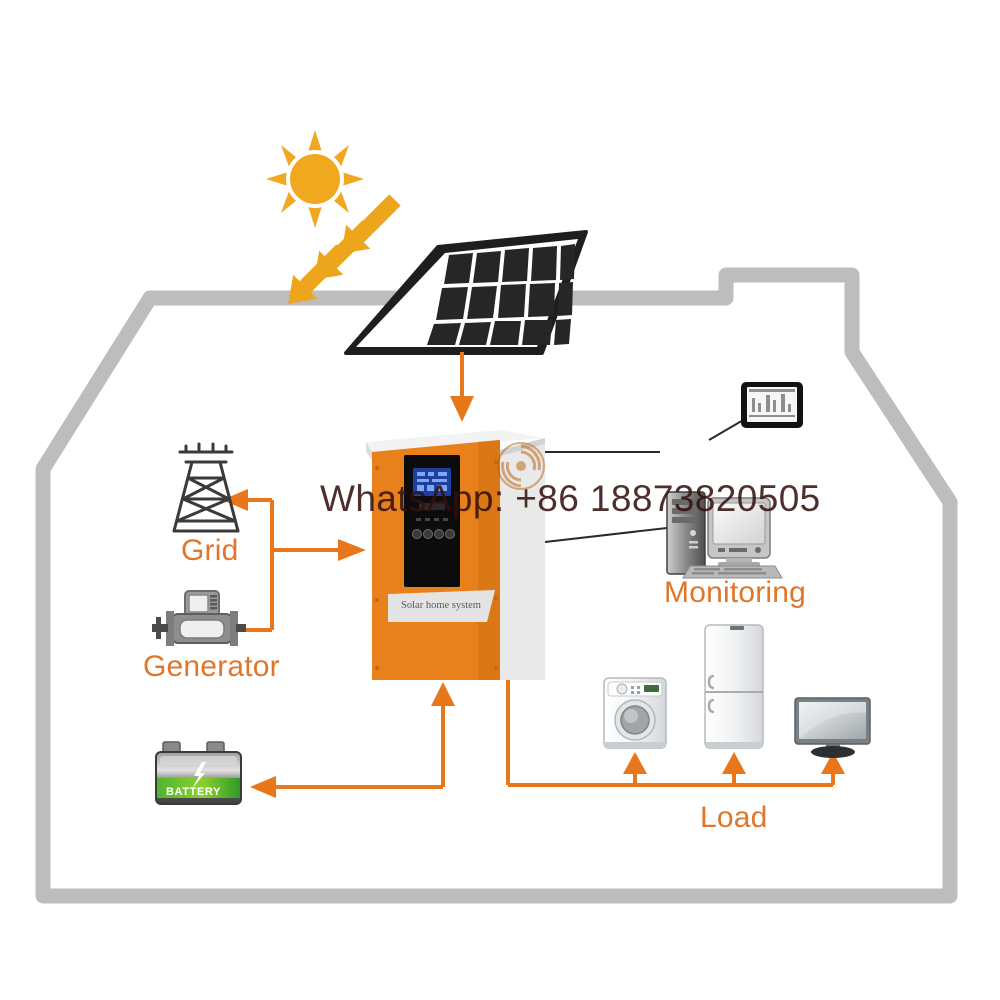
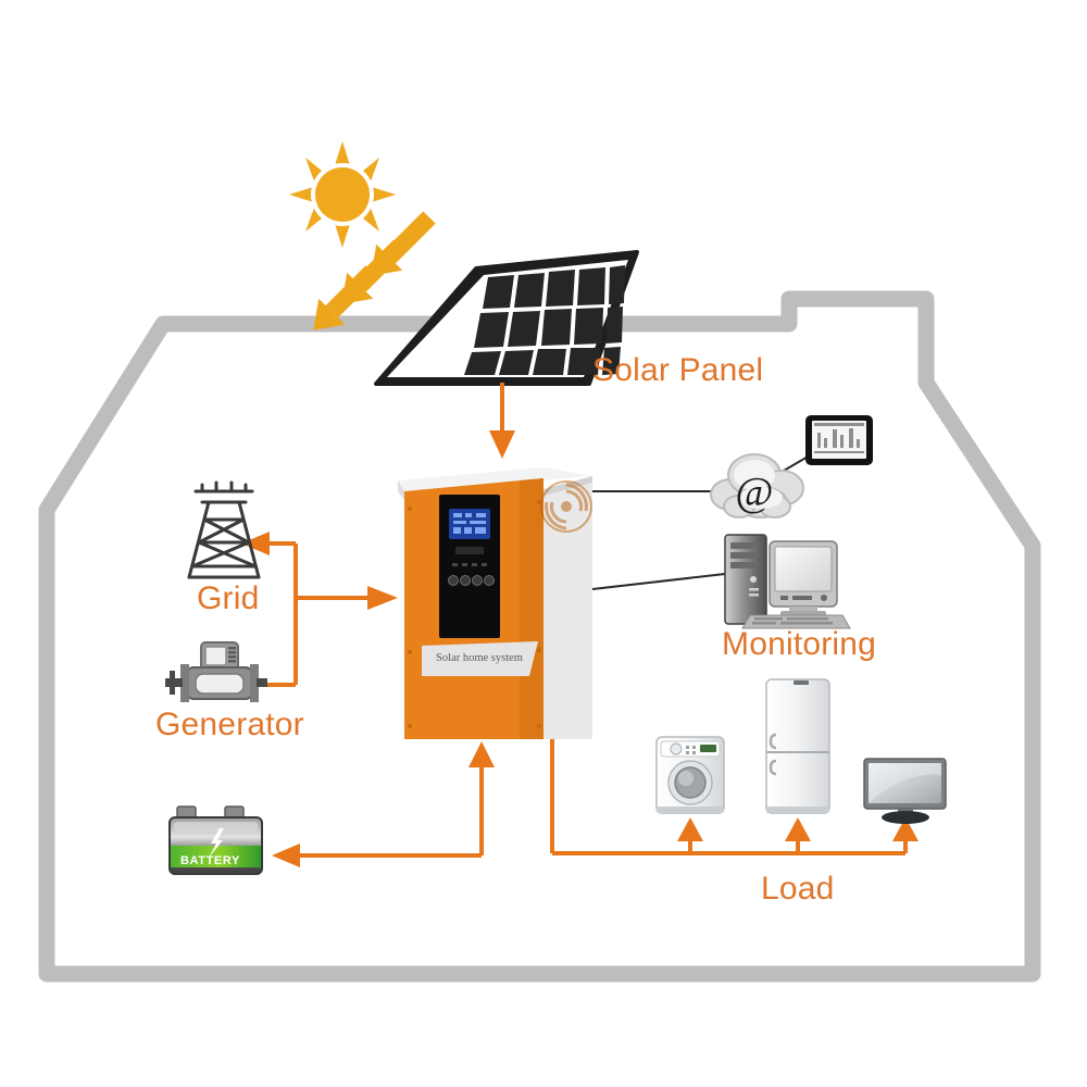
  Solar home system
  BATTERY
+ @
+ Solar Panel
  Grid
  Generator
  Monitoring
  Load
- WhatsApp: +86 18873820505
